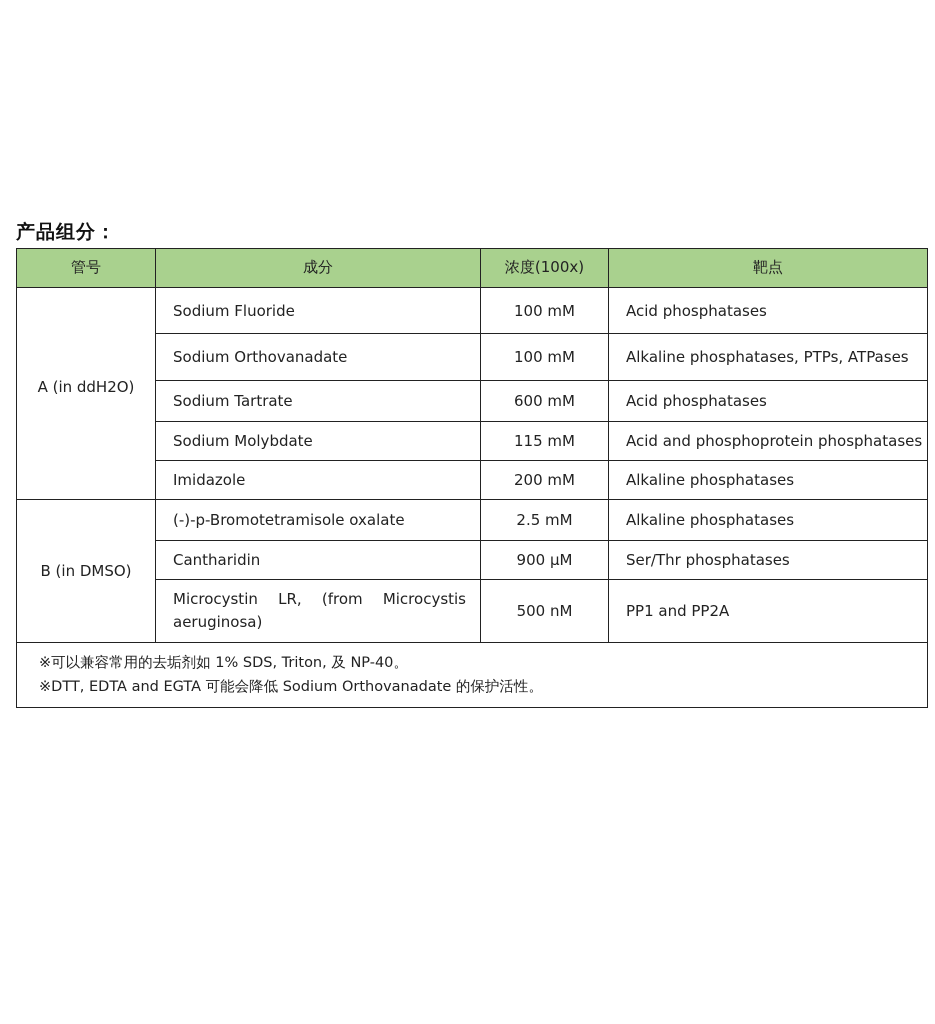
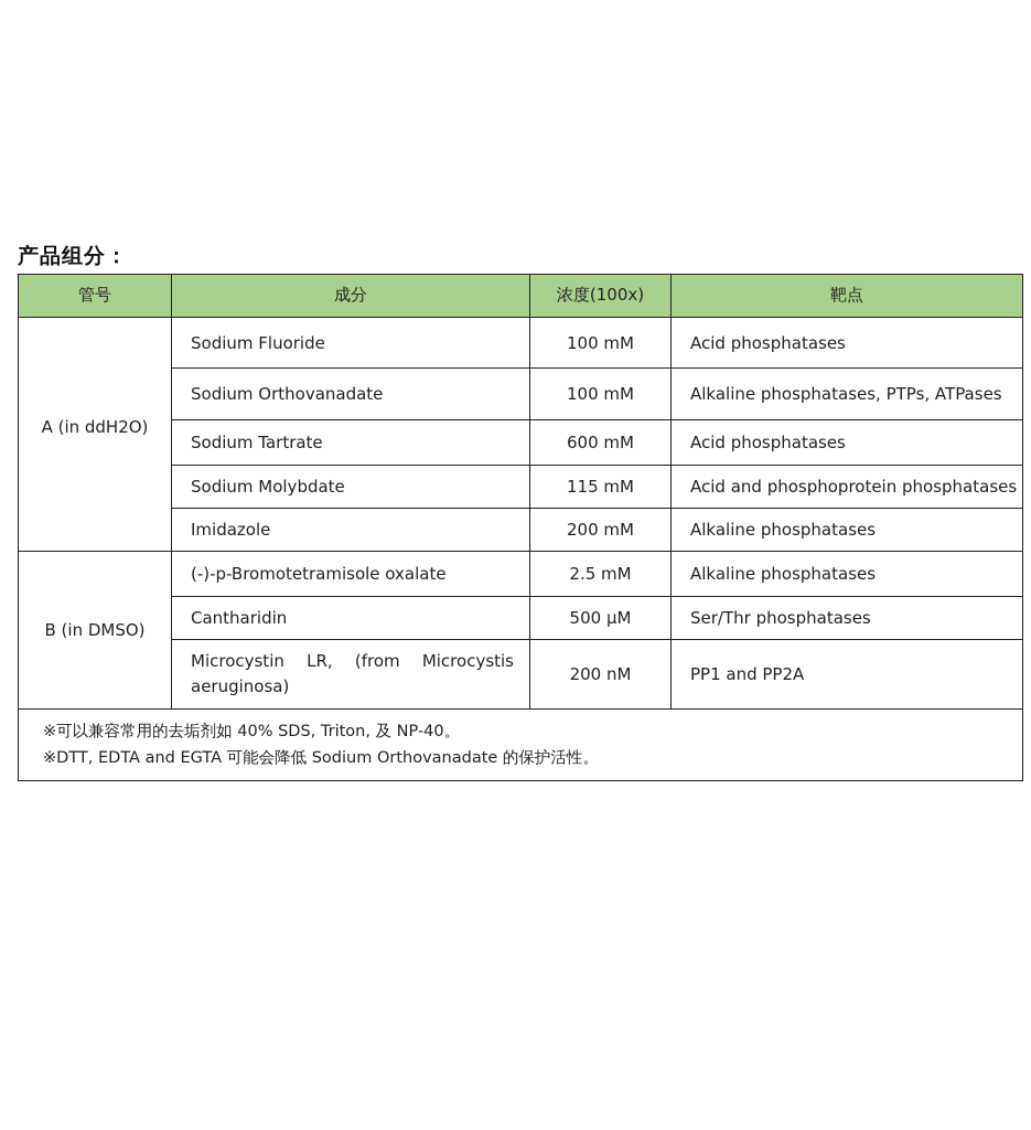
  产品组分：
  管号	成分	浓度(100x)	靶点
  A (in ddH2O)	Sodium Fluoride	100 mM	Acid phosphatases
  Sodium Orthovanadate	100 mM	Alkaline phosphatases, PTPs, ATPases
  Sodium Tartrate	600 mM	Acid phosphatases
  Sodium Molybdate	115 mM	Acid and phosphoprotein phosphatases
  Imidazole	200 mM	Alkaline phosphatases
  B (in DMSO)	(-)-p-Bromotetramisole oxalate	2.5 mM	Alkaline phosphatases
- Cantharidin	900 µM	Ser/Thr phosphatases
+ Cantharidin	500 µM	Ser/Thr phosphatases
- Microcystin LR, (from Microcystis aeruginosa)	500 nM	PP1 and PP2A
+ Microcystin LR, (from Microcystis aeruginosa)	200 nM	PP1 and PP2A
- ※可以兼容常用的去垢剂如 1% SDS, Triton, 及 NP-40。 ※DTT, EDTA and EGTA 可能会降低 Sodium Orthovanadate 的保护活性。
+ ※可以兼容常用的去垢剂如 40% SDS, Triton, 及 NP-40。 ※DTT, EDTA and EGTA 可能会降低 Sodium Orthovanadate 的保护活性。
